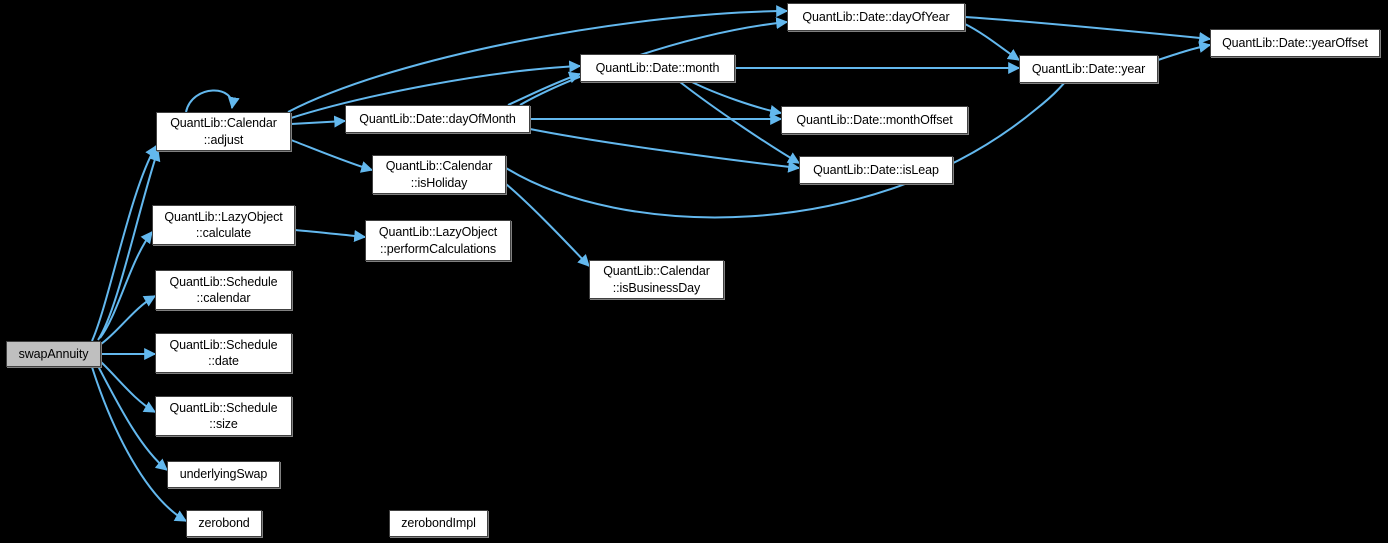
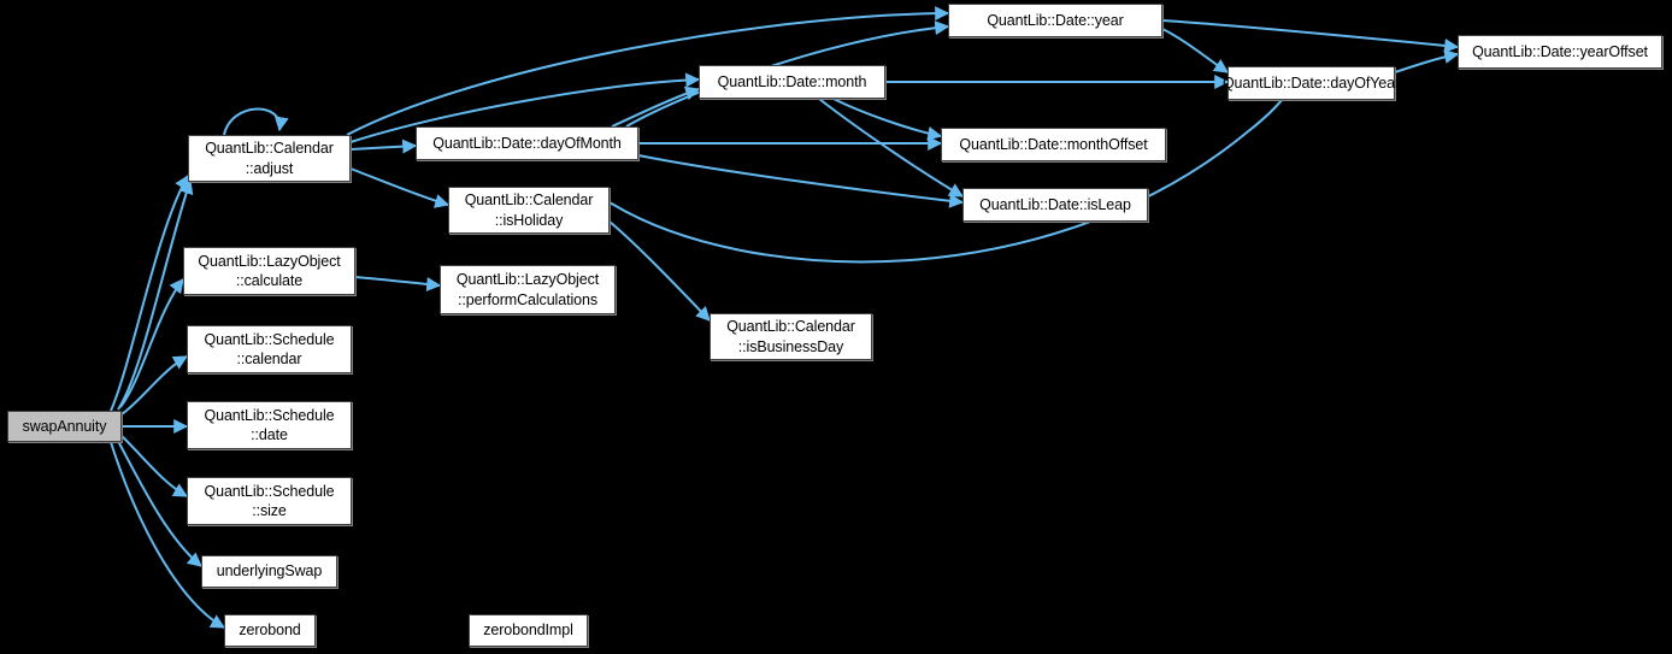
  swapAnnuity
  QuantLib::Calendar
  ::adjust
  QuantLib::LazyObject
  ::calculate
  QuantLib::Schedule
  ::calendar
  QuantLib::Schedule
  ::date
  QuantLib::Schedule
  ::size
  underlyingSwap
  zerobond
  zerobondImpl
  QuantLib::Date::dayOfMonth
  QuantLib::Calendar
  ::isHoliday
  QuantLib::LazyObject
  ::performCalculations
  QuantLib::Calendar
  ::isBusinessDay
  QuantLib::Date::month
- QuantLib::Date::dayOfYear
+ QuantLib::Date::year
  QuantLib::Date::monthOffset
  QuantLib::Date::isLeap
- QuantLib::Date::year
+ QuantLib::Date::dayOfYear
  QuantLib::Date::yearOffset
